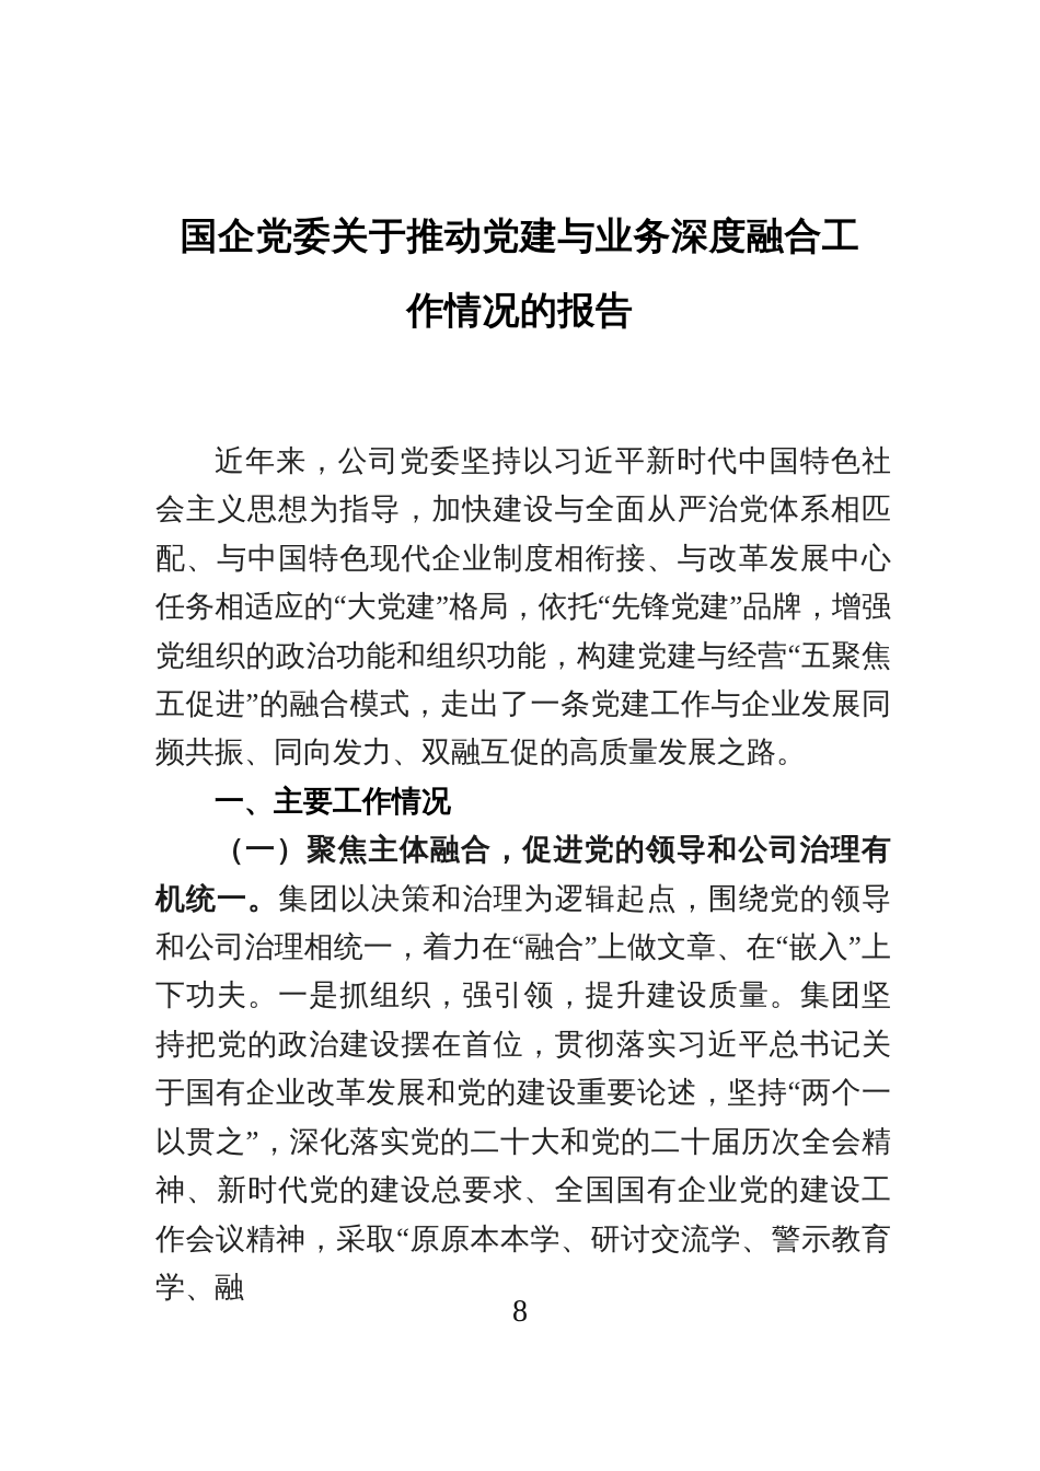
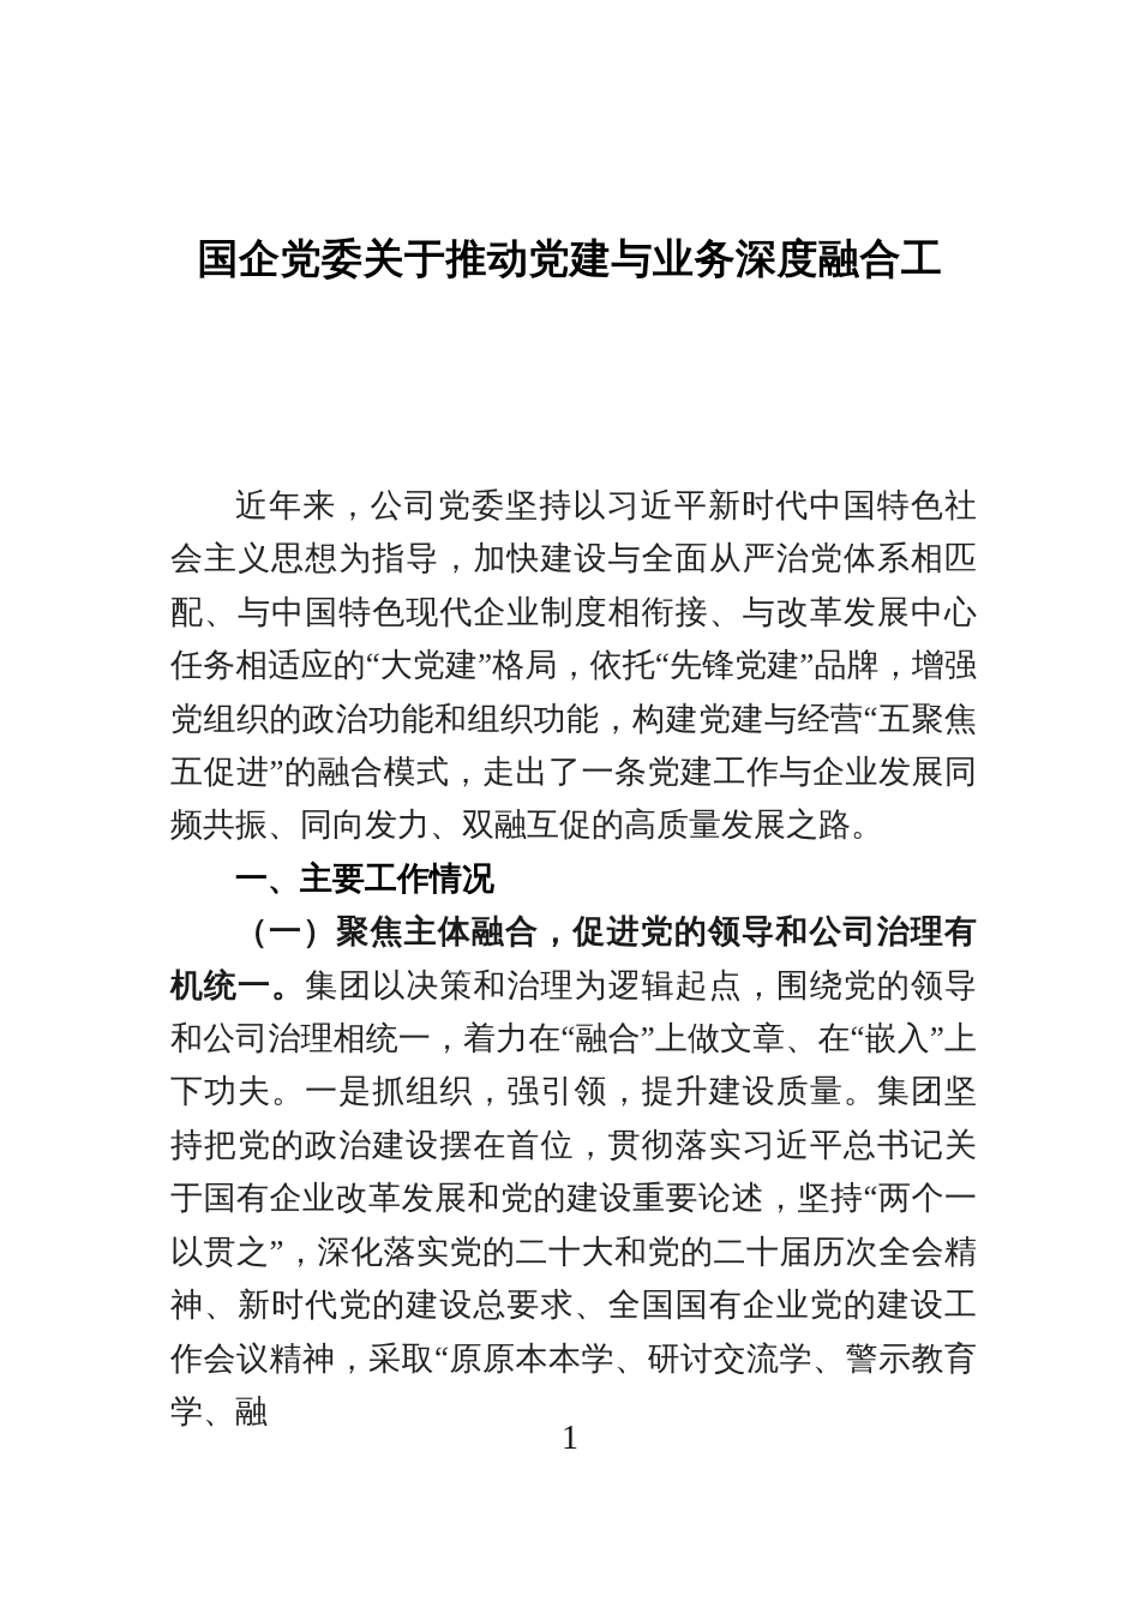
  国企党委关于推动党建与业务深度融合工
- 作情况的报告
  近年来，公司党委坚持以习近平新时代中国特色社会主义思想为指导，加快建设与全面从严治党体系相匹配、与中国特色现代企业制度相衔接、与改革发展中心任务相适应的“大党建”格局，依托“先锋党建”品牌，增强党组织的政治功能和组织功能，构建党建与经营“五聚焦五促进”的融合模式，走出了一条党建工作与企业发展同频共振、同向发力、双融互促的高质量发展之路。
  一、主要工作情况
  （一）聚焦主体融合，促进党的领导和公司治理有机统一。集团以决策和治理为逻辑起点，围绕党的领导和公司治理相统一，着力在“融合”上做文章、在“嵌入”上下功夫。一是抓组织，强引领，提升建设质量。集团坚持把党的政治建设摆在首位，贯彻落实习近平总书记关于国有企业改革发展和党的建设重要论述，坚持“两个一以贯之”，深化落实党的二十大和党的二十届历次全会精神、新时代党的建设总要求、全国国有企业党的建设工作会议精神，采取“原原本本学、研讨交流学、警示教育学、融
- 8
+ 1
